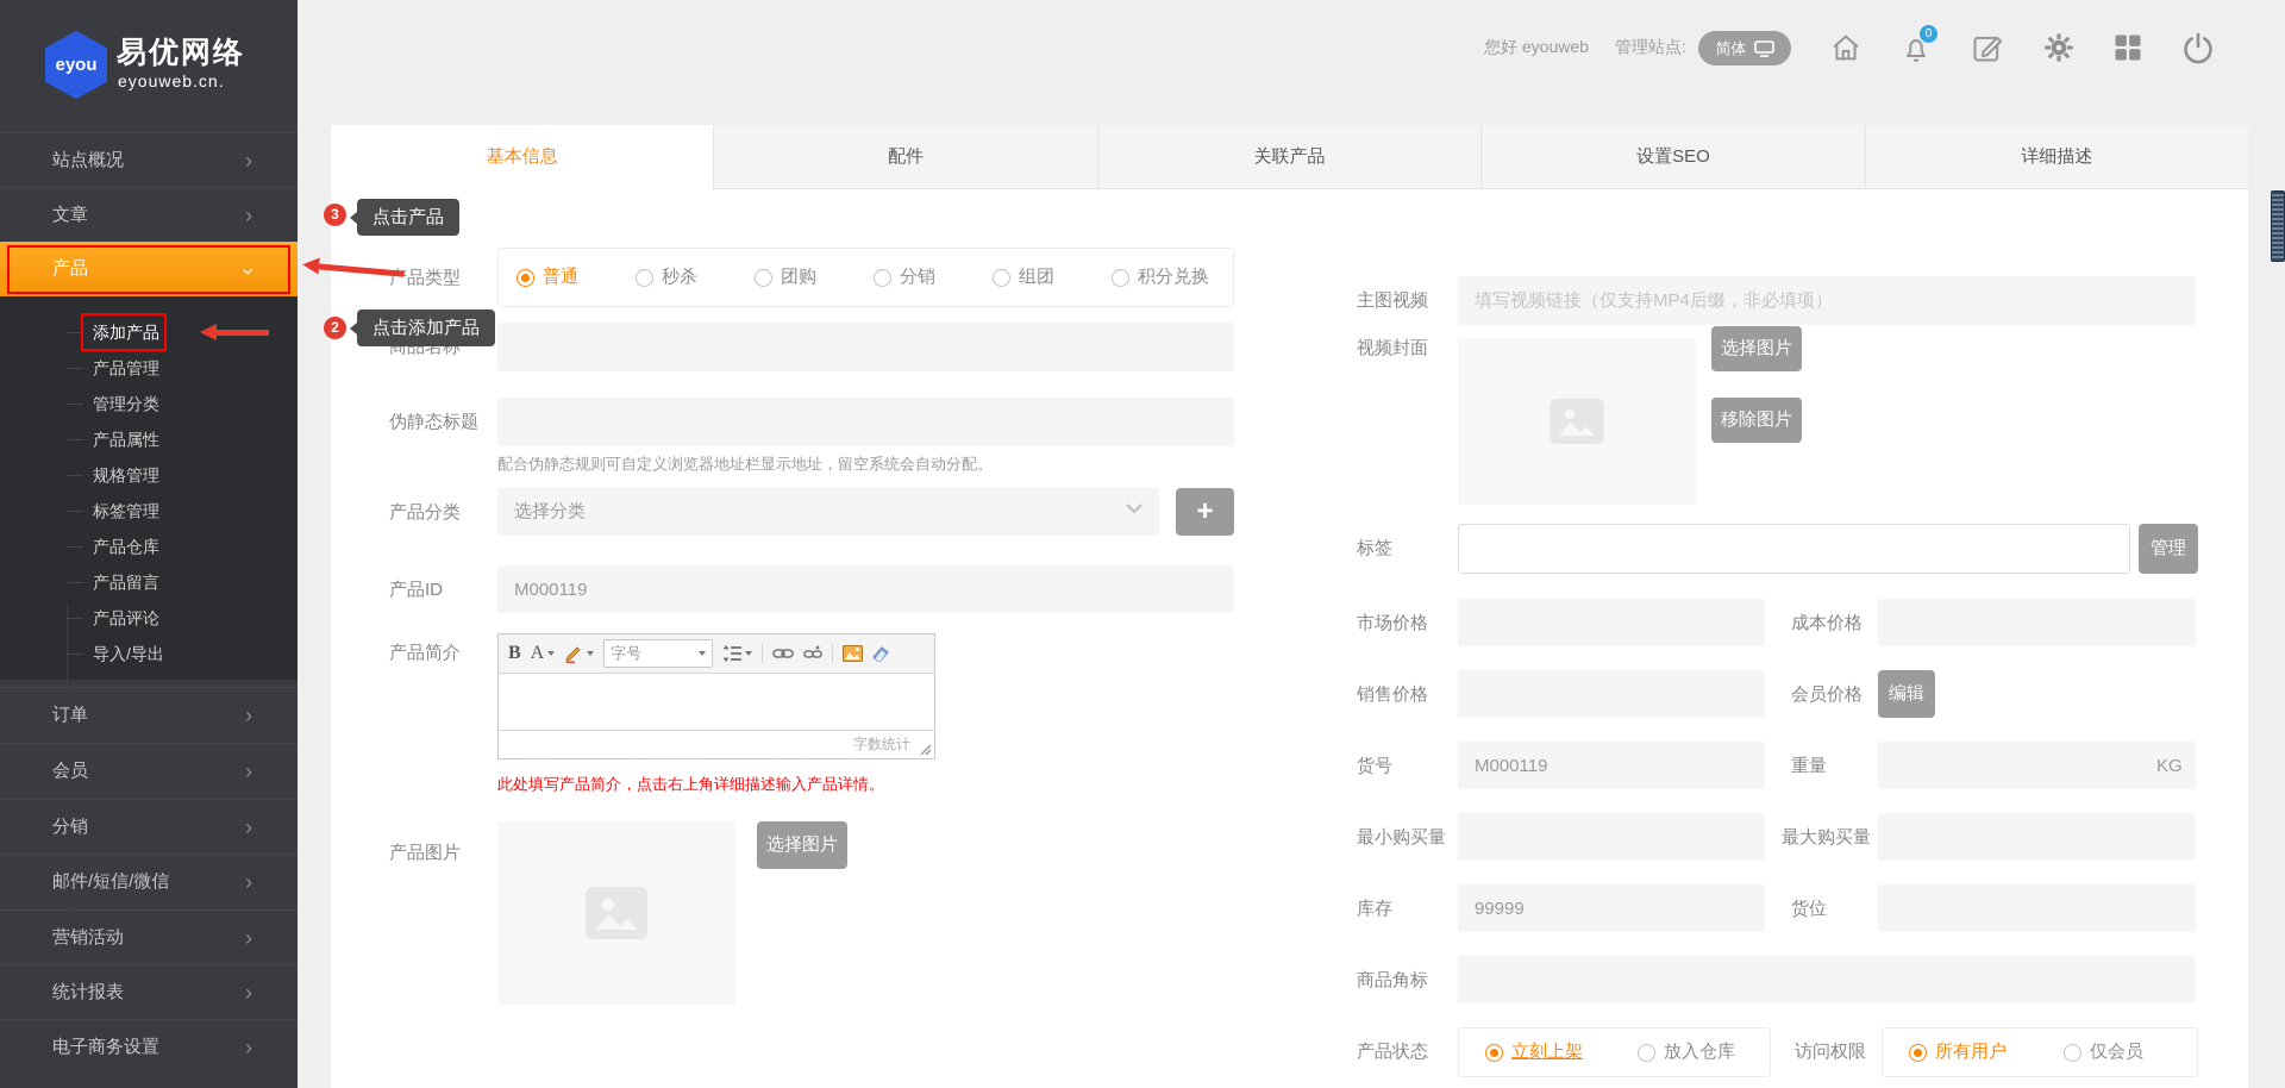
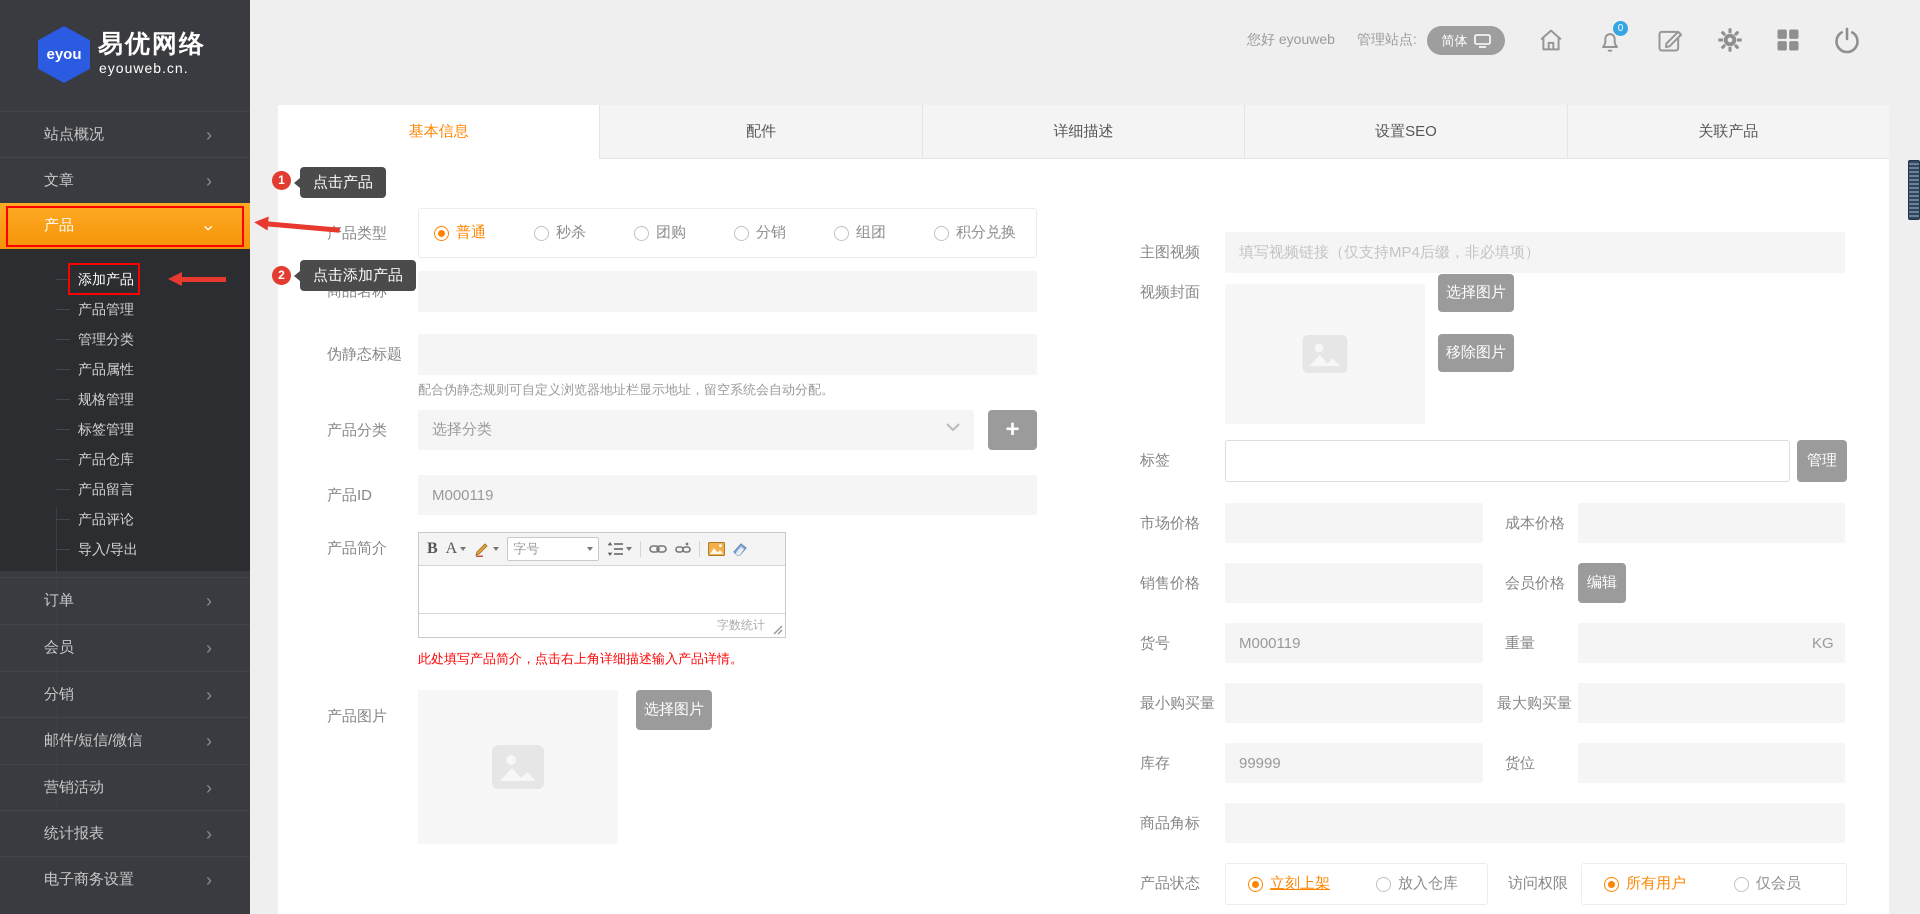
  eyou
  易优网络
  eyouweb.cn.
  站点概况
  ›
  文章
  ›
  产品
  添加产品
  产品管理
  管理分类
  产品属性
  规格管理
  标签管理
  产品仓库
  产品留言
  产品评论
  导入/导出
  订单
  ›
  会员
  ›
  分销
  ›
  邮件/短信/微信
  ›
  营销活动
  ›
  统计报表
  ›
  电子商务设置
  ›
  您好 eyouweb
  管理站点:
  简体
  0
  基本信息
  配件
- 关联产品
+ 详细描述
  设置SEO
- 详细描述
+ 关联产品
  产品类型
  普通
  秒杀
  团购
  分销
  组团
  积分兑换
  商品名称
  伪静态标题
  配合伪静态规则可自定义浏览器地址栏显示地址，留空系统会自动分配。
  产品分类
  选择分类
  +
  产品ID
  M000119
  产品简介
  B
  A
  字号
  字数统计
  此处填写产品简介，点击右上角详细描述输入产品详情。
  产品图片
  选择图片
  主图视频
  填写视频链接（仅支持MP4后缀，非必填项）
  视频封面
  选择图片
  移除图片
  标签
  管理
  市场价格
  成本价格
  销售价格
  会员价格
  编辑
  货号
  M000119
  重量
  KG
  最小购买量
  最大购买量
  库存
  99999
  货位
  商品角标
  产品状态
  立刻上架
  放入仓库
  访问权限
  所有用户
  仅会员
- 3
+ 1
  点击产品
  2
  点击添加产品
